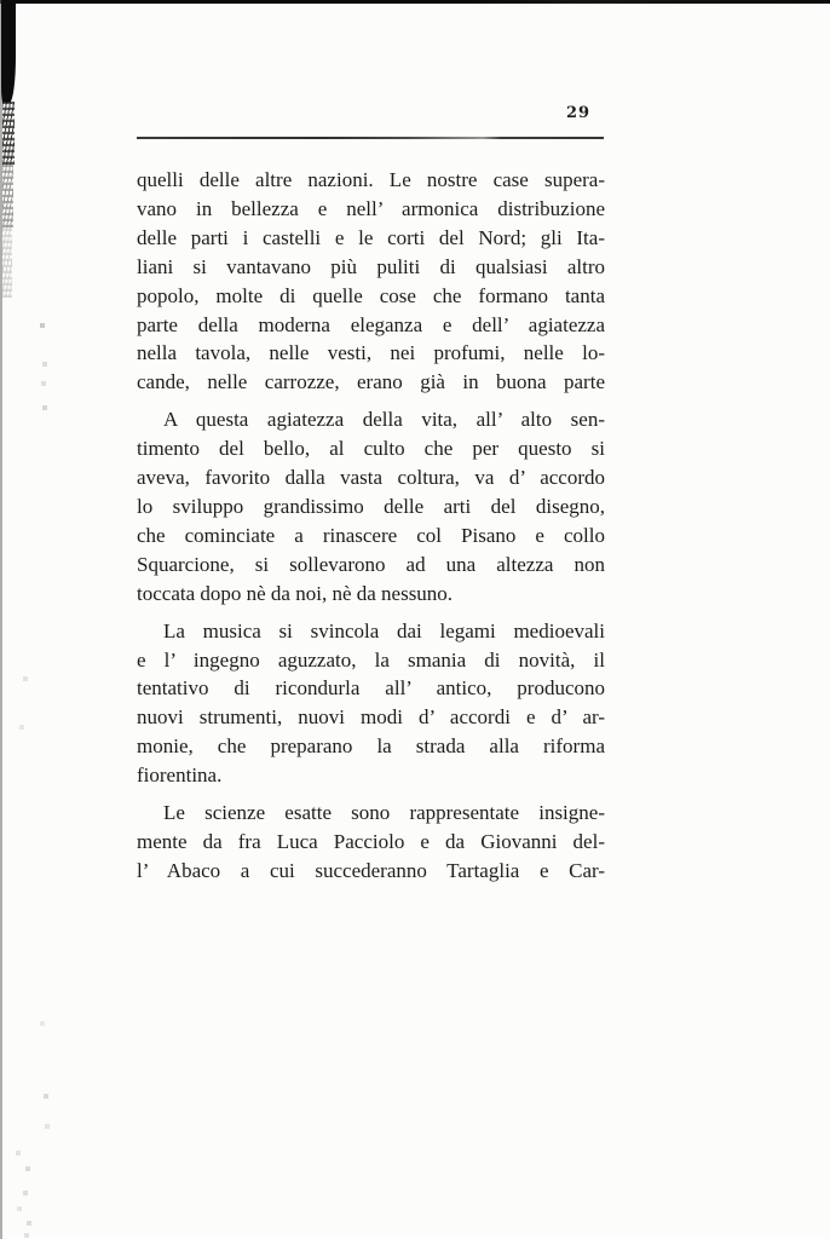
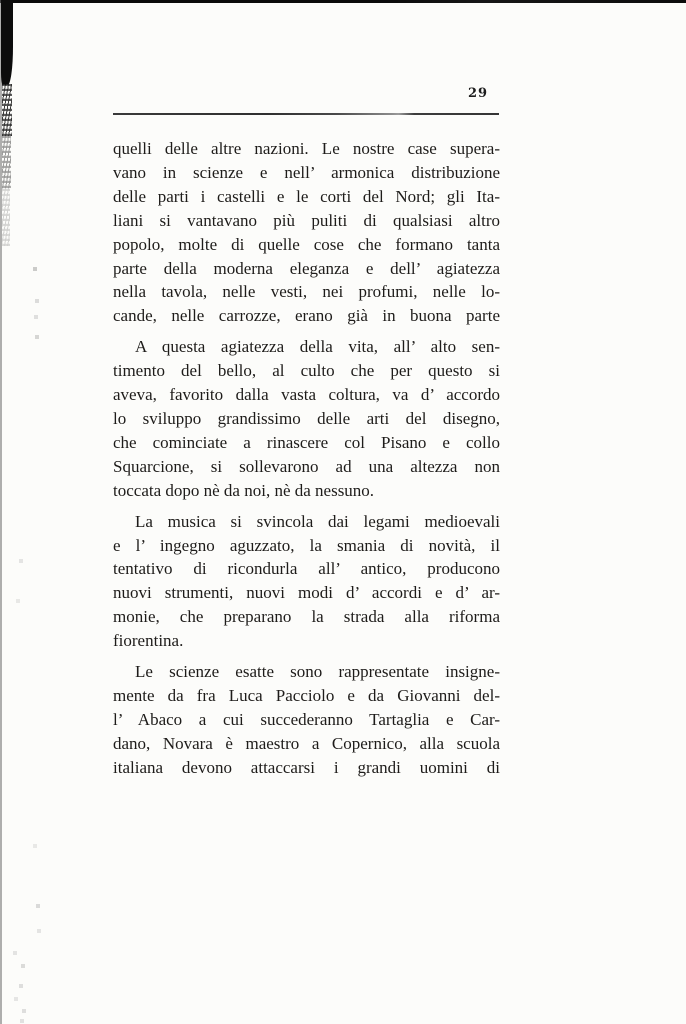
  29
  quelli delle altre nazioni. Le nostre case supera-
- vano in bellezza e nell’ armonica distribuzione
+ vano in scienze e nell’ armonica distribuzione
  delle parti i castelli e le corti del Nord; gli Ita-
  liani si vantavano più puliti di qualsiasi altro
  popolo, molte di quelle cose che formano tanta
  parte della moderna eleganza e dell’ agiatezza
  nella tavola, nelle vesti, nei profumi, nelle lo-
  cande, nelle carrozze, erano già in buona parte
  A questa agiatezza della vita, all’ alto sen-
  timento del bello, al culto che per questo si
  aveva, favorito dalla vasta coltura, va d’ accordo
  lo sviluppo grandissimo delle arti del disegno,
  che cominciate a rinascere col Pisano e collo
  Squarcione, si sollevarono ad una altezza non
  toccata dopo nè da noi, nè da nessuno.
  La musica si svincola dai legami medioevali
  e l’ ingegno aguzzato, la smania di novità, il
  tentativo di ricondurla all’ antico, producono
  nuovi strumenti, nuovi modi d’ accordi e d’ ar-
  monie, che preparano la strada alla riforma
  fiorentina.
  Le scienze esatte sono rappresentate insigne-
  mente da fra Luca Pacciolo e da Giovanni del-
  l’ Abaco a cui succederanno Tartaglia e Car-
+ dano, Novara è maestro a Copernico, alla scuola
+ italiana devono attaccarsi i grandi uomini di
